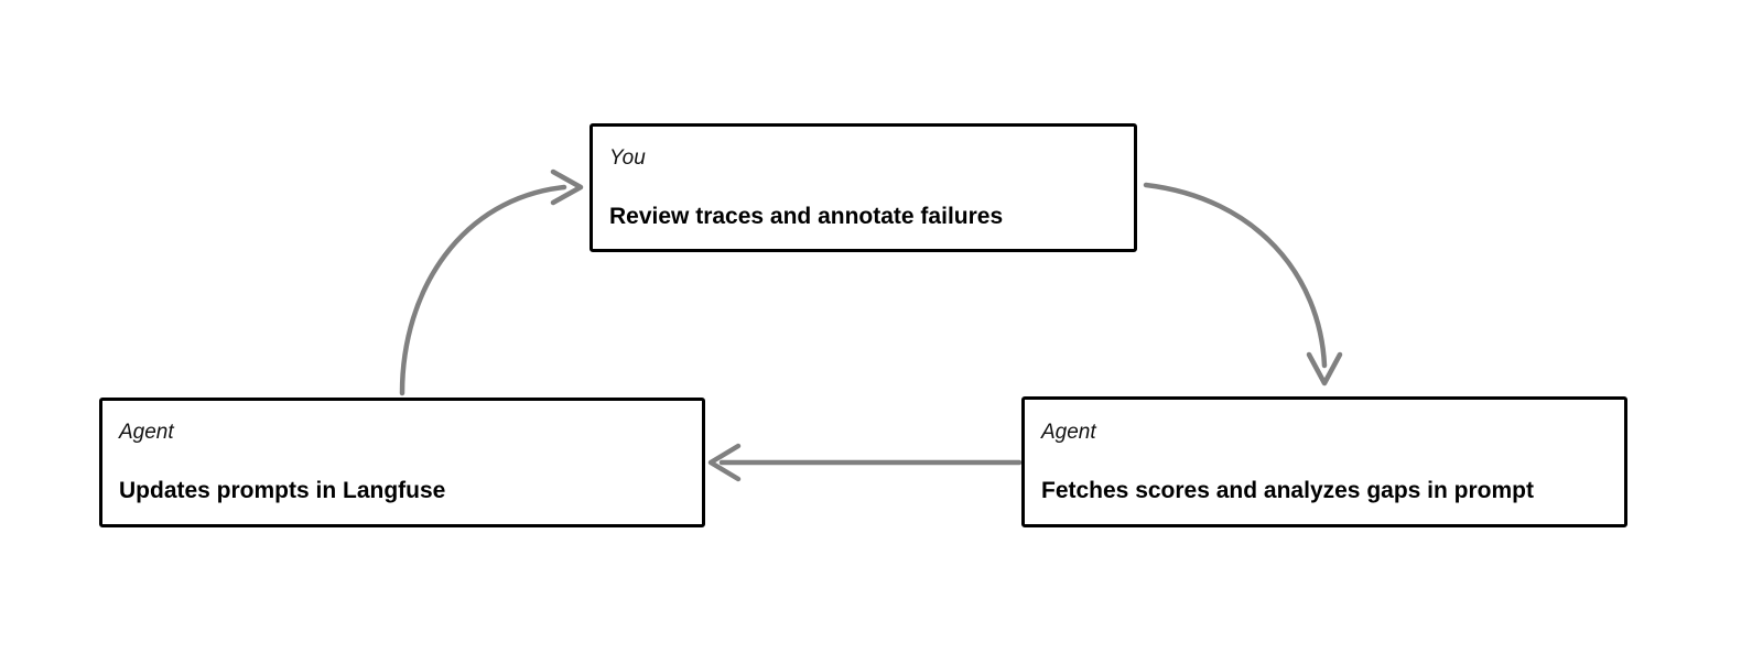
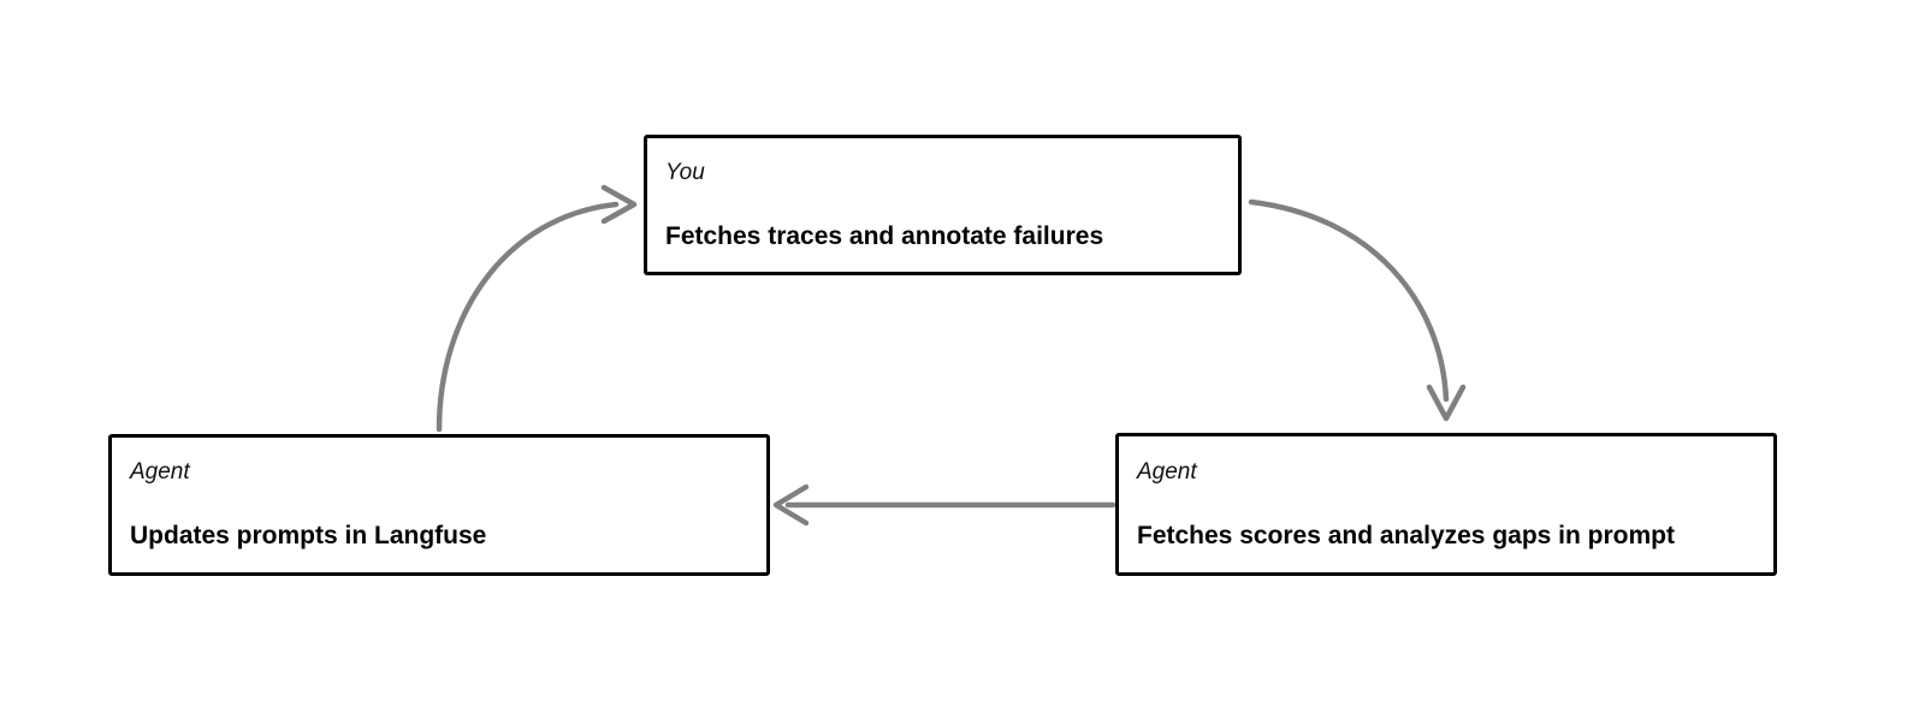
  You
- Review traces and annotate failures
+ Fetches traces and annotate failures
  Agent
  Updates prompts in Langfuse
  Agent
  Fetches scores and analyzes gaps in prompt
